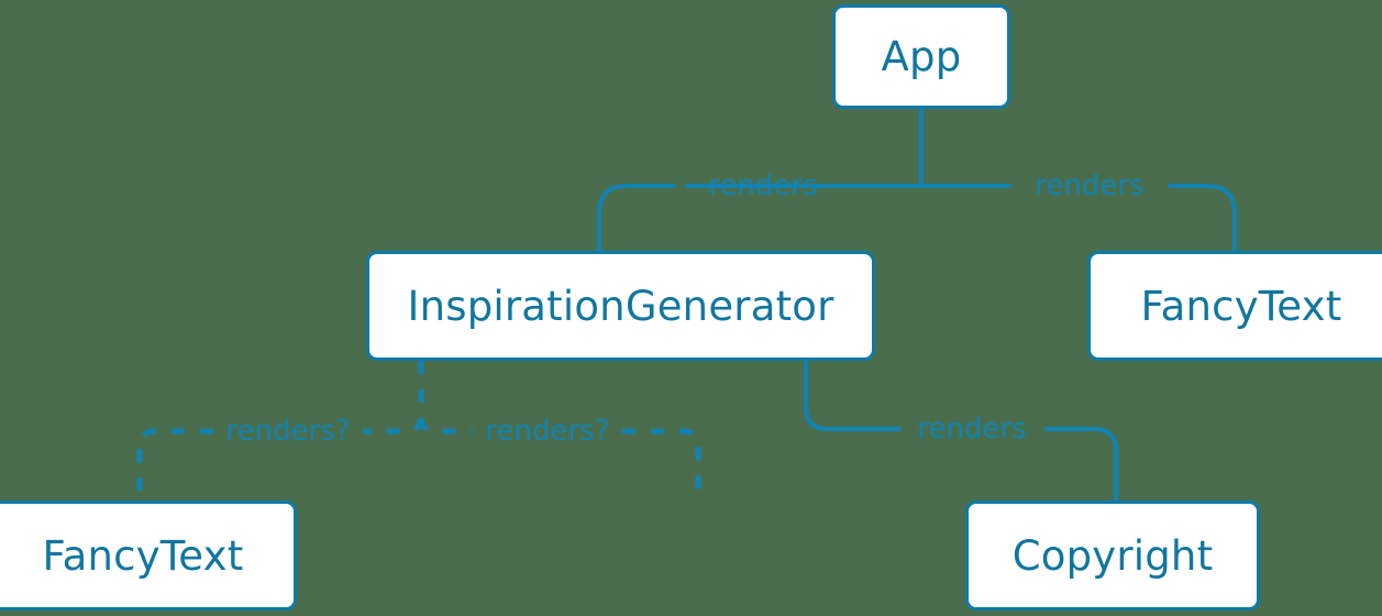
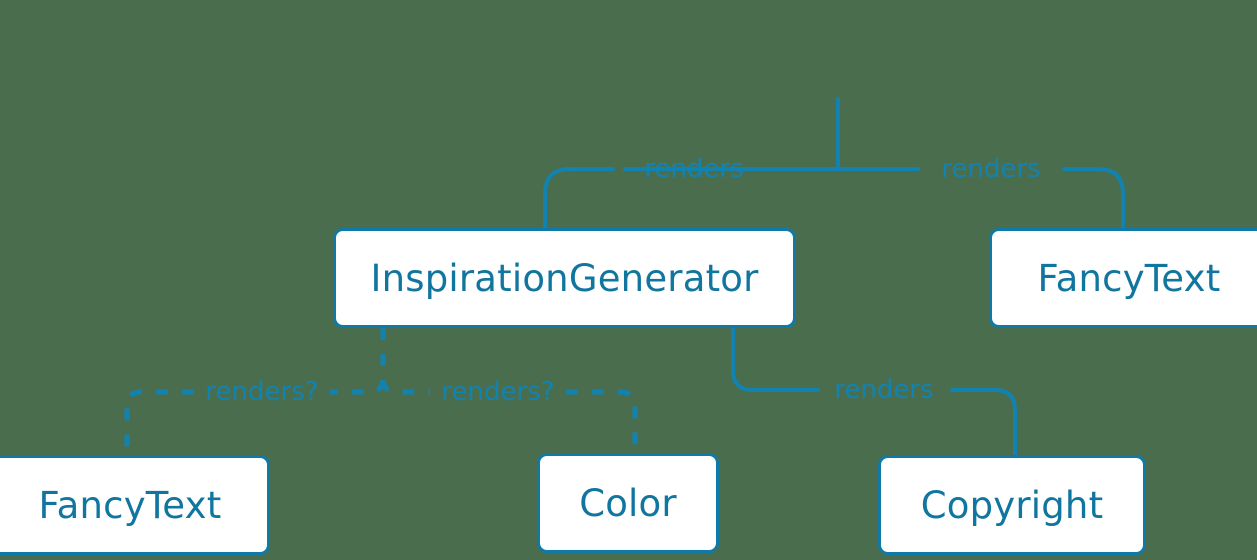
  renders
  renders
  renders?
  renders?
  renders
- App
  InspirationGenerator
  FancyText
  FancyText
+ Color
  Copyright
